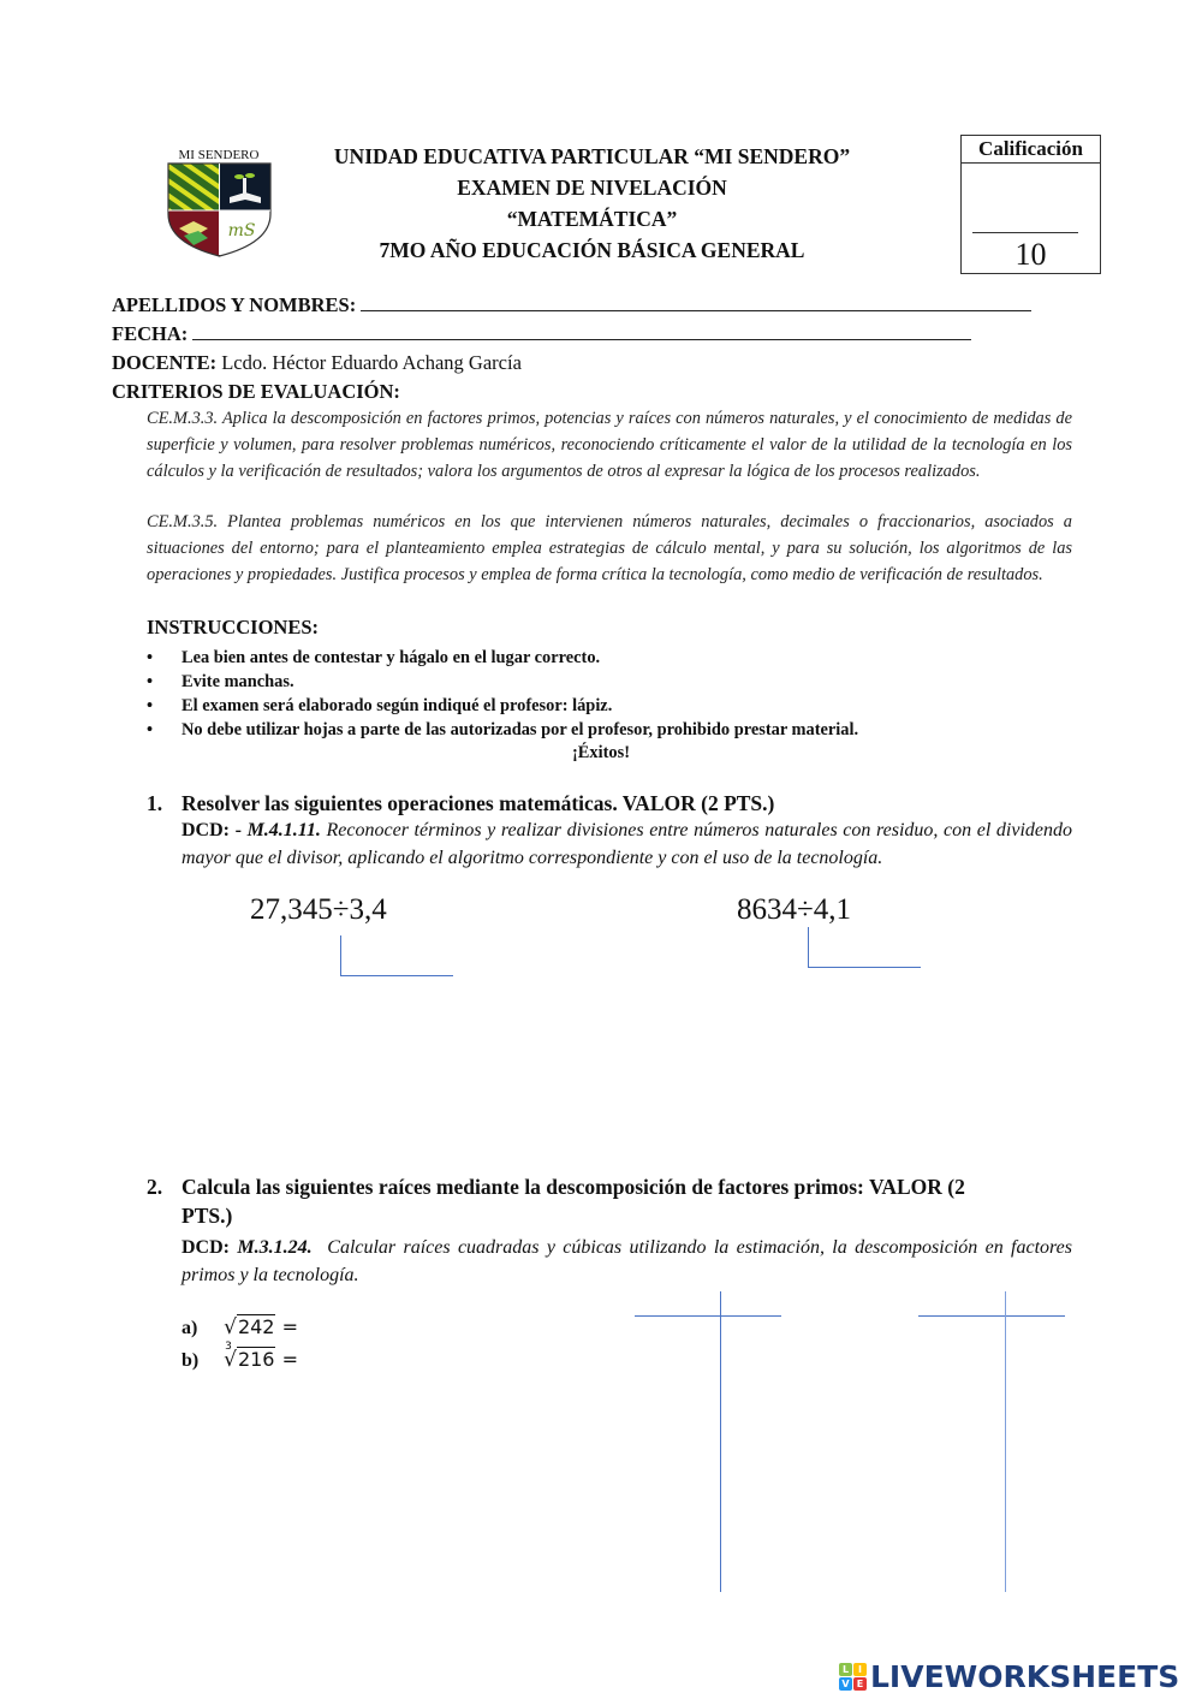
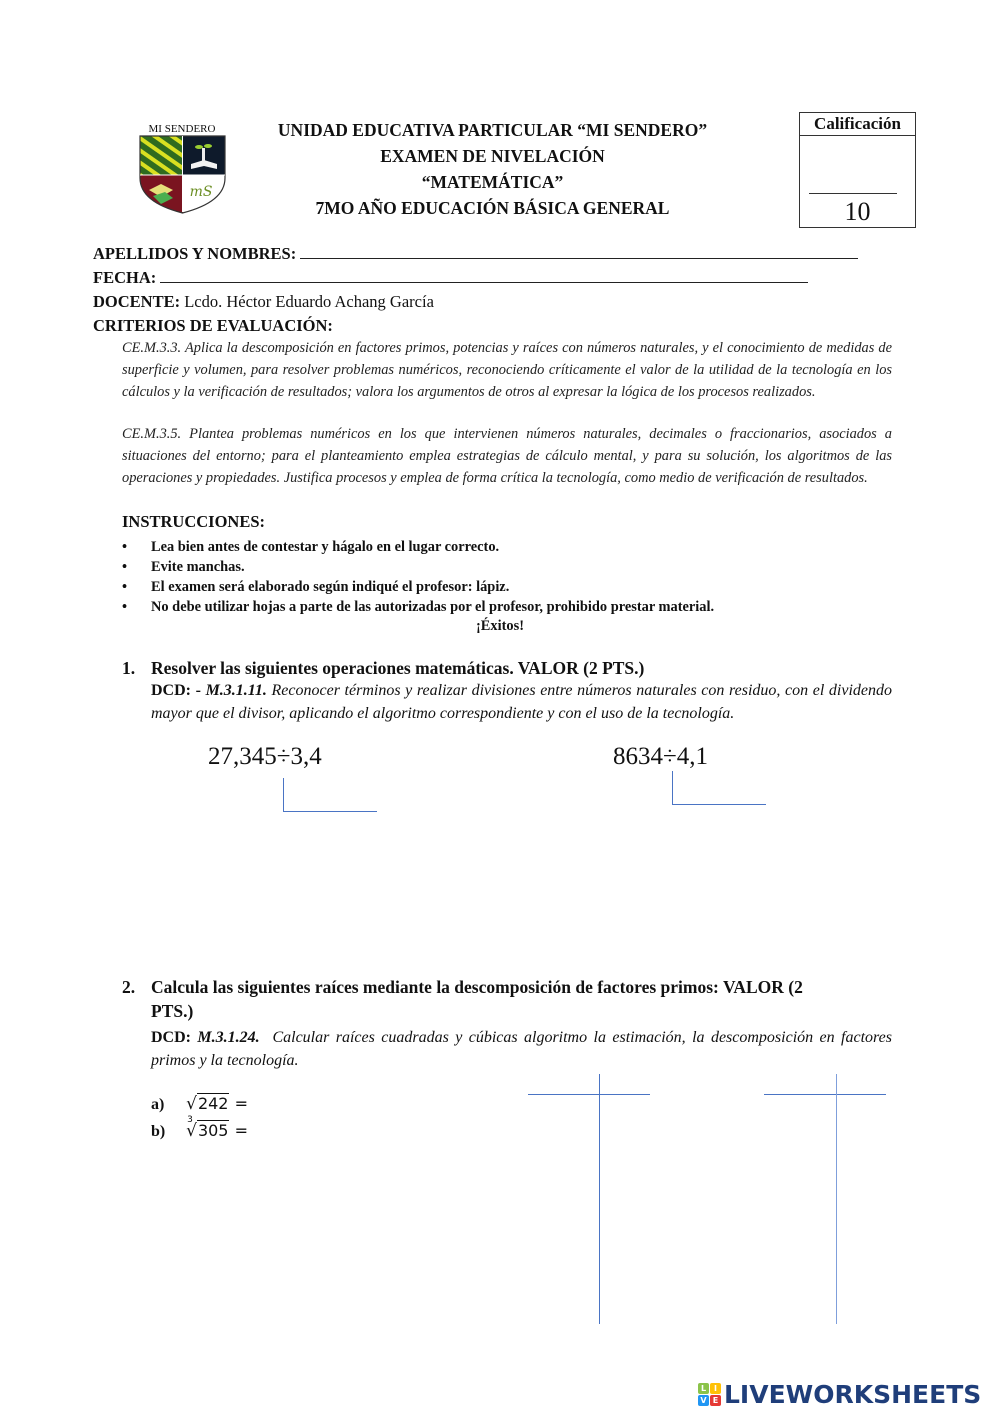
  MI SENDERO
  mS
  UNIDAD EDUCATIVA PARTICULAR “MI SENDERO”
  EXAMEN DE NIVELACIÓN
  “MATEMÁTICA”
  7MO AÑO EDUCACIÓN BÁSICA GENERAL
  Calificación
  10
  APELLIDOS Y NOMBRES:
  FECHA:
  DOCENTE: Lcdo. Héctor Eduardo Achang García
  CRITERIOS DE EVALUACIÓN:
  CE.M.3.3. Aplica la descomposición en factores primos, potencias y raíces con números naturales, y el conocimiento de medidas de superficie y volumen, para resolver problemas numéricos, reconociendo críticamente el valor de la utilidad de la tecnología en los cálculos y la verificación de resultados; valora los argumentos de otros al expresar la lógica de los procesos realizados.
  CE.M.3.5. Plantea problemas numéricos en los que intervienen números naturales, decimales o fraccionarios, asociados a situaciones del entorno; para el planteamiento emplea estrategias de cálculo mental, y para su solución, los algoritmos de las operaciones y propiedades. Justifica procesos y emplea de forma crítica la tecnología, como medio de verificación de resultados.
  INSTRUCCIONES:
  •
  Lea bien antes de contestar y hágalo en el lugar correcto.
  •
  Evite manchas.
  •
  El examen será elaborado según indiqué el profesor: lápiz.
  •
  No debe utilizar hojas a parte de las autorizadas por el profesor, prohibido prestar material.
  ¡Éxitos!
  1. Resolver las siguientes operaciones matemáticas. VALOR (2 PTS.)
- DCD: - M.4.1.11. Reconocer términos y realizar divisiones entre números naturales con residuo, con el dividendo mayor que el divisor, aplicando el algoritmo correspondiente y con el uso de la tecnología.
+ DCD: - M.3.1.11. Reconocer términos y realizar divisiones entre números naturales con residuo, con el dividendo mayor que el divisor, aplicando el algoritmo correspondiente y con el uso de la tecnología.
  27,345÷3,4
  8634÷4,1
  2. Calcula las siguientes raíces mediante la descomposición de factores primos: VALOR (2
  PTS.)
- DCD: M.3.1.24. Calcular raíces cuadradas y cúbicas utilizando la estimación, la descomposición en factores primos y la tecnología.
+ DCD: M.3.1.24. Calcular raíces cuadradas y cúbicas algoritmo la estimación, la descomposición en factores primos y la tecnología.
  a) √242 =
  b)
  3
- √216 =
+ √305 =
  L
  I
  V
  E
  LIVEWORKSHEETS
